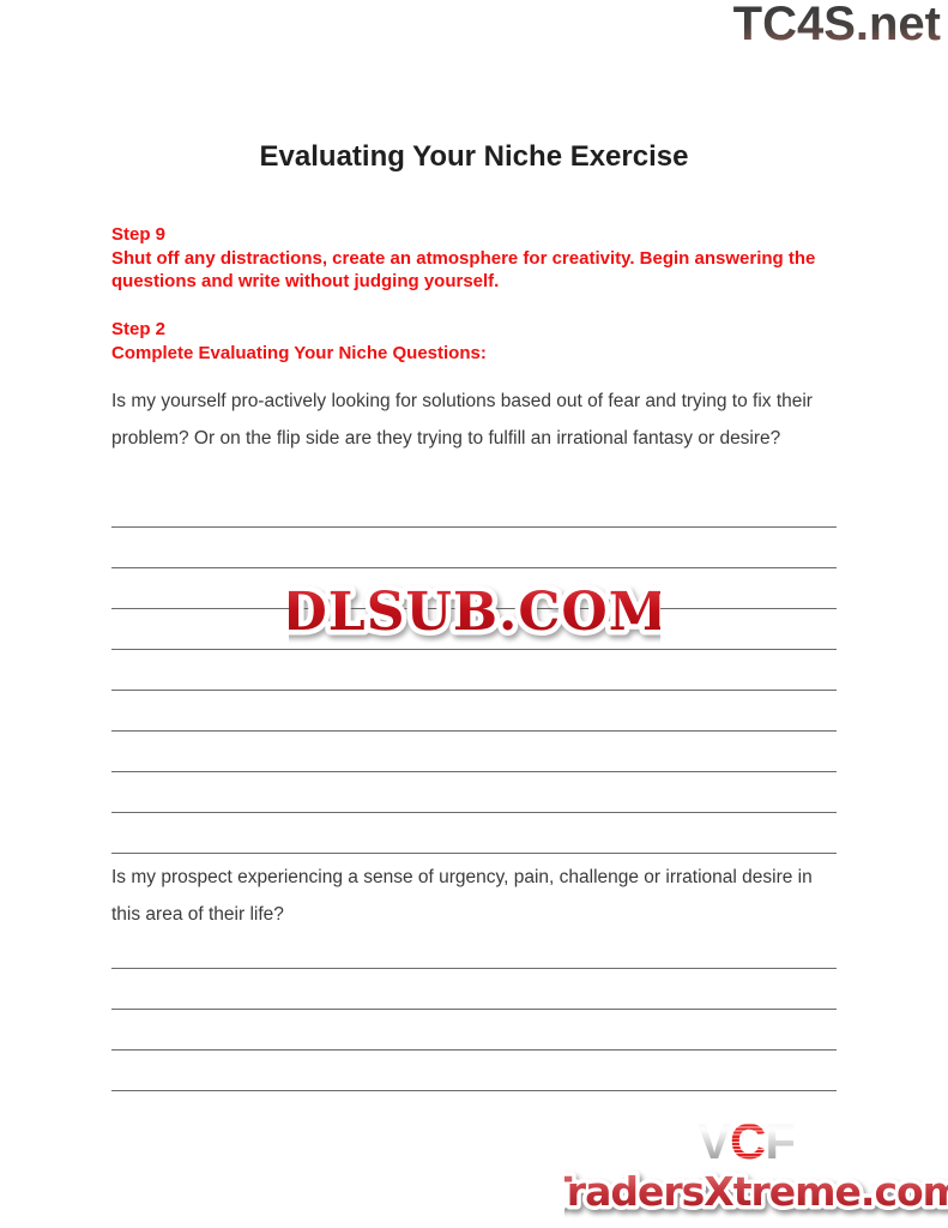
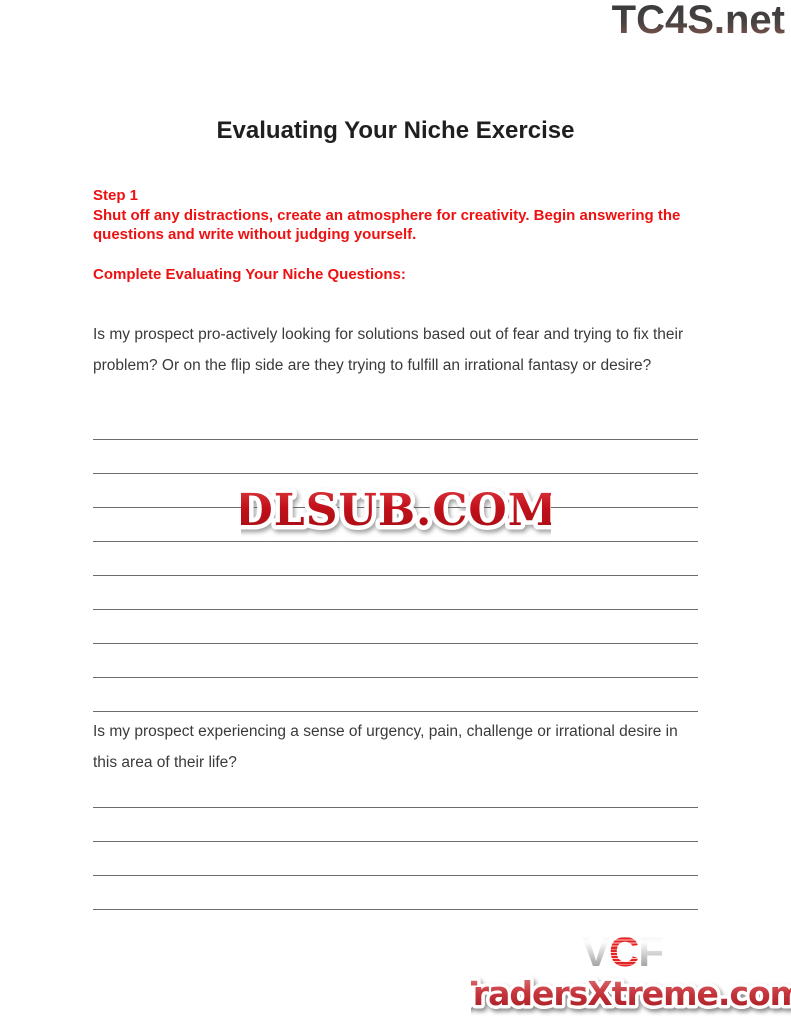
  TC4S.net
  Evaluating Your Niche Exercise
- Step 9
+ Step 1
  Shut off any distractions, create an atmosphere for creativity. Begin answering the questions and write without judging yourself.
- Step 2
  Complete Evaluating Your Niche Questions:
- Is my yourself pro-actively looking for solutions based out of fear and trying to fix their problem? Or on the flip side are they trying to fulfill an irrational fantasy or desire?
+ Is my prospect pro-actively looking for solutions based out of fear and trying to fix their problem? Or on the flip side are they trying to fulfill an irrational fantasy or desire?
  DLSUB.COM
  Is my prospect experiencing a sense of urgency, pain, challenge or irrational desire in this area of their life?
  VCF
  radersXtreme.com
